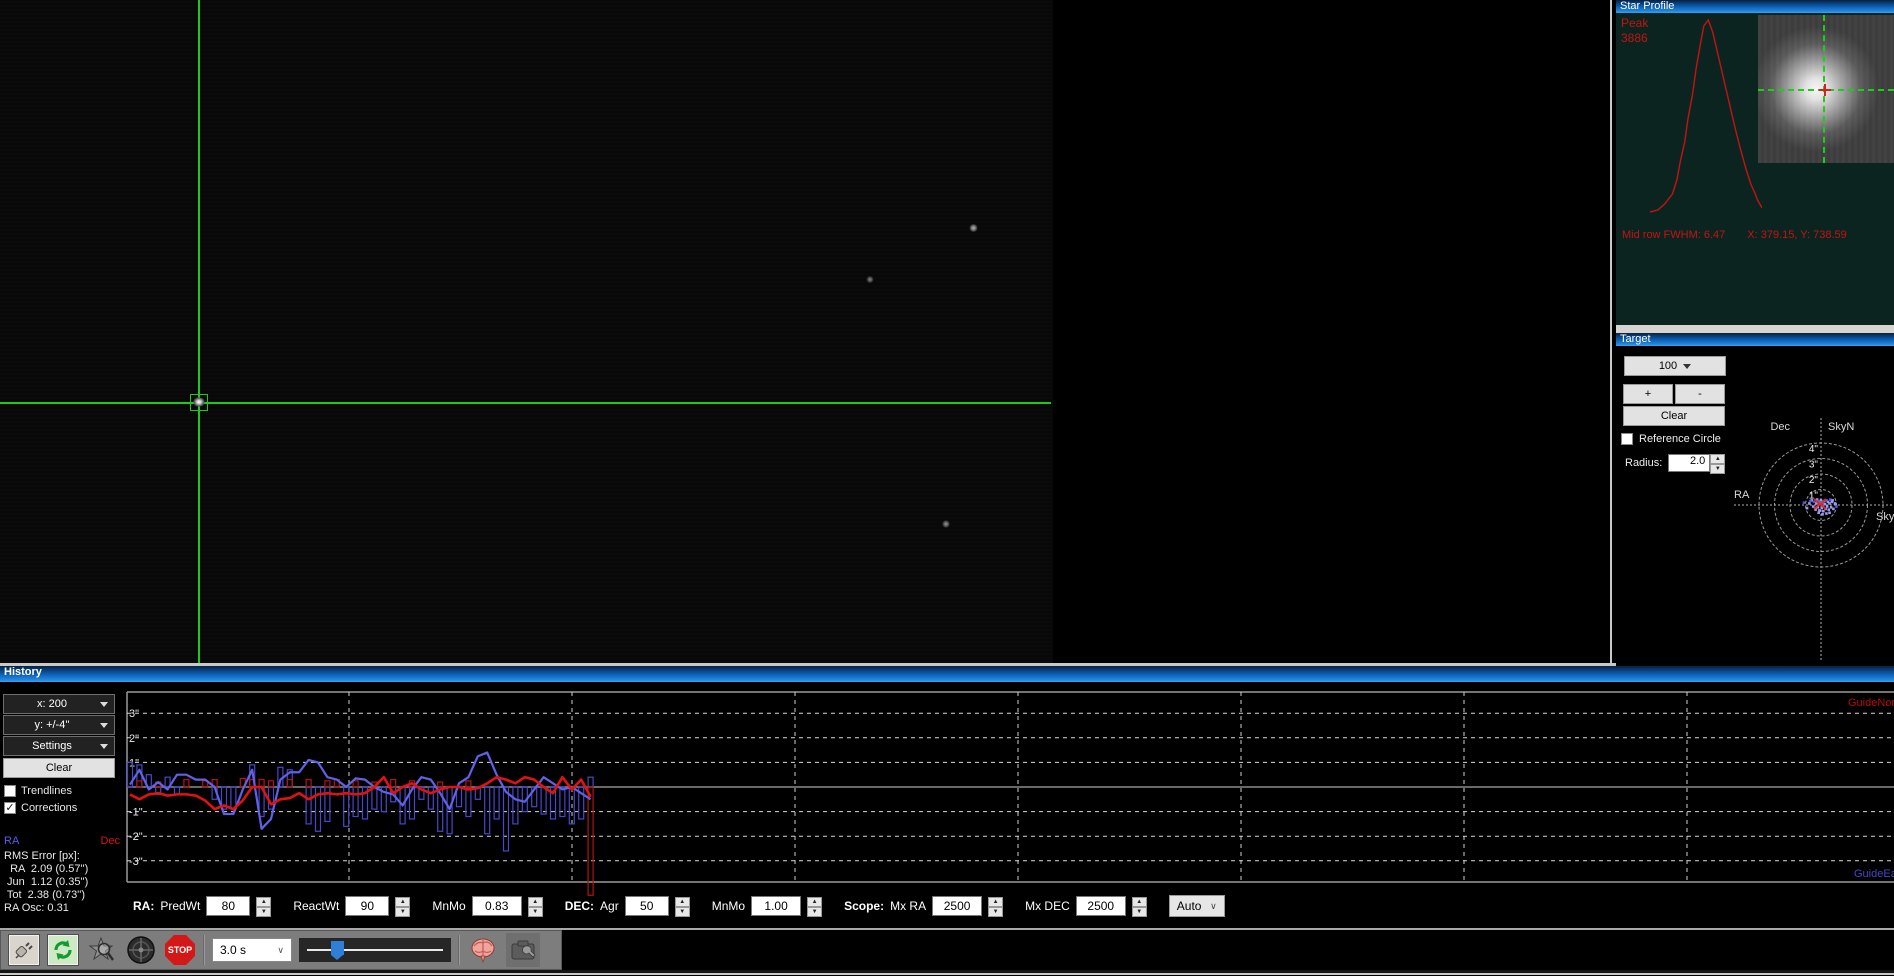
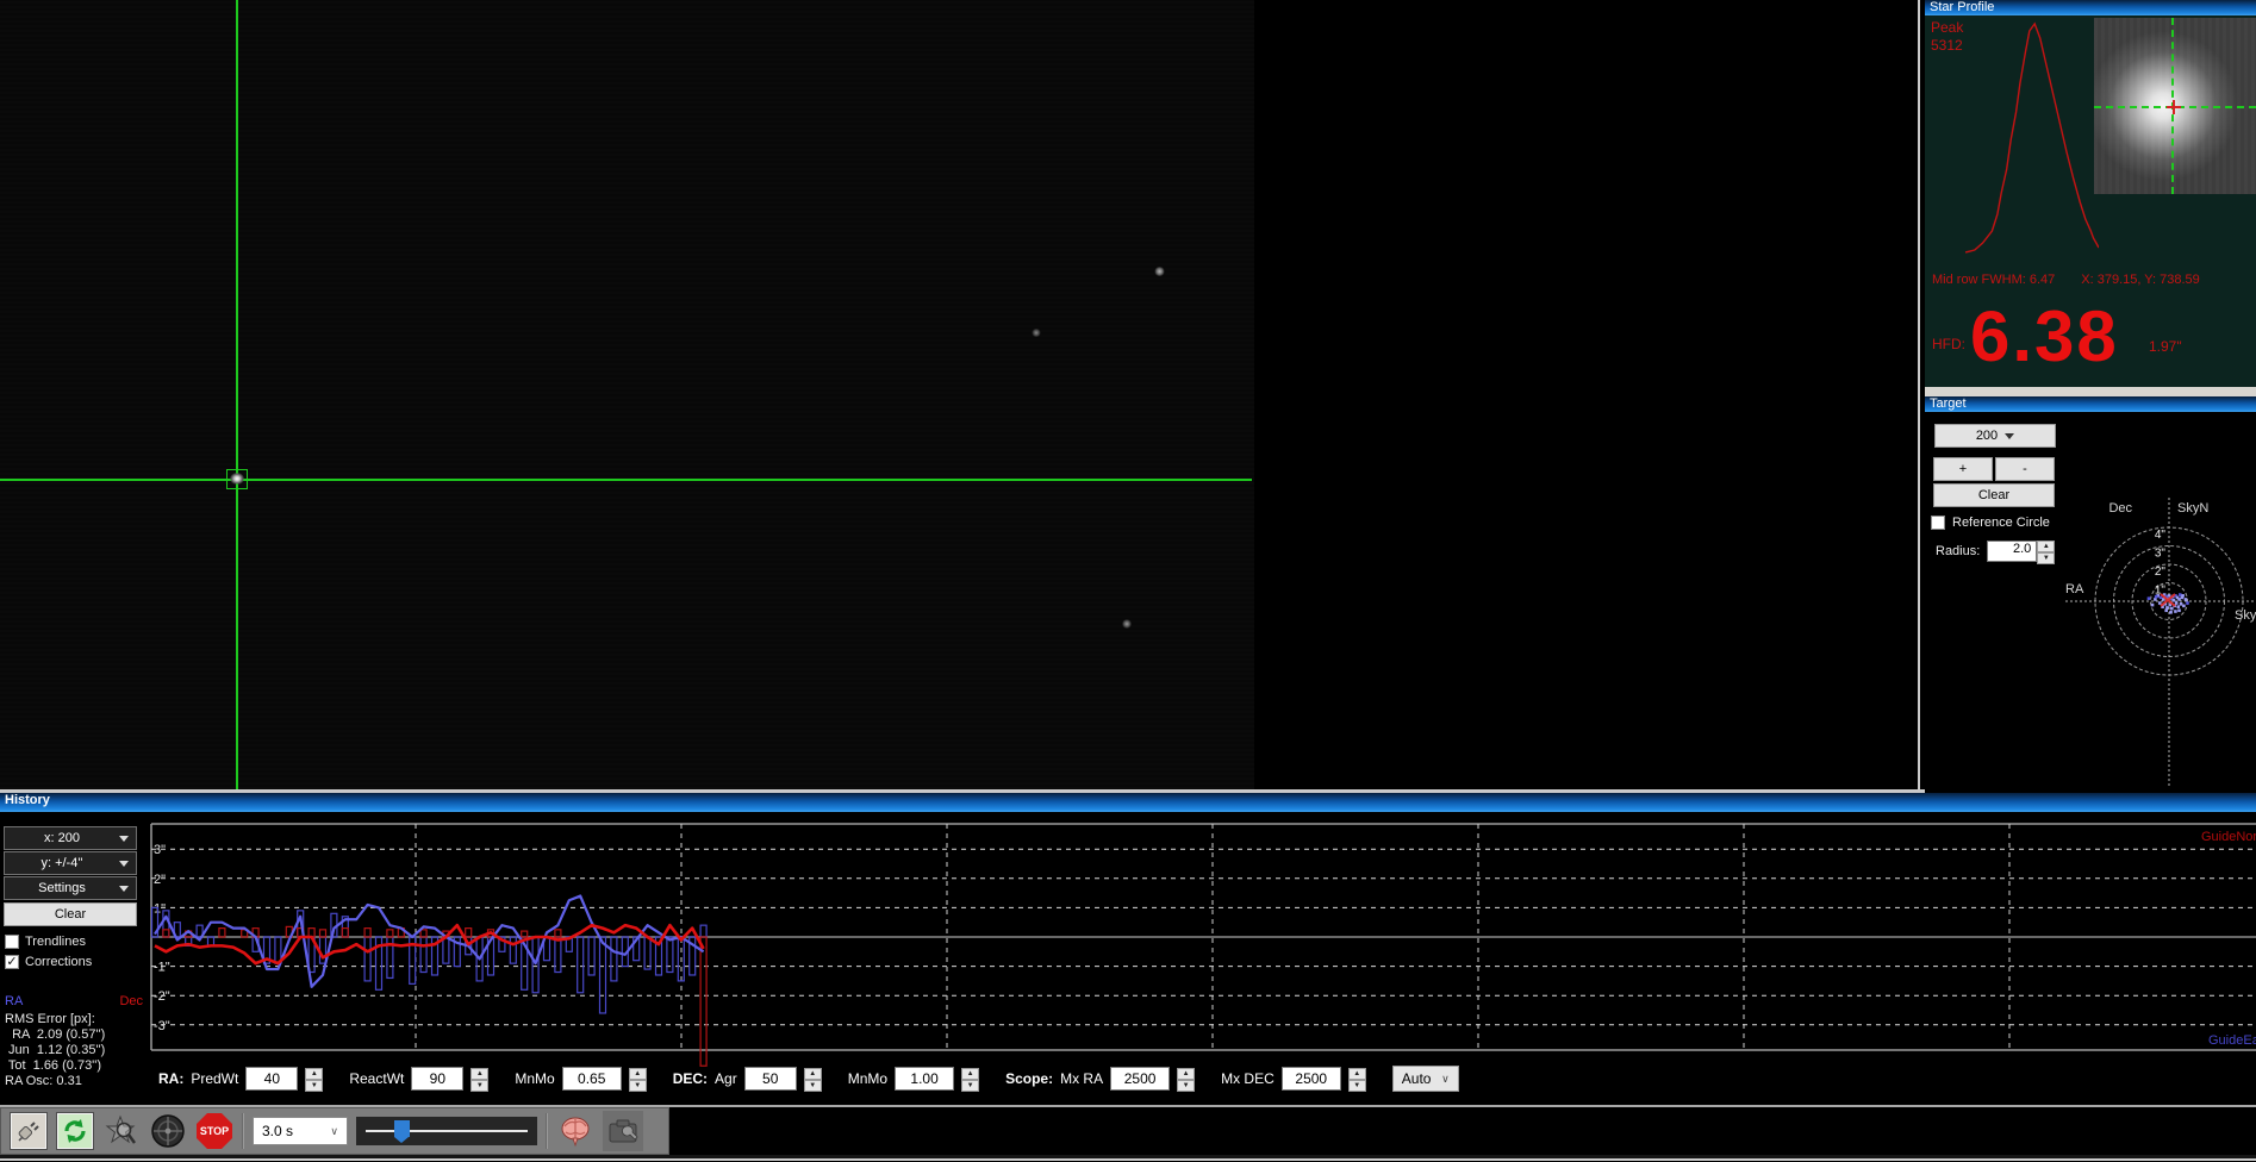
  Star Profile
  Peak
- 3886
+ 5312
  Mid row FWHM: 6.47
  X: 379.15, Y: 738.59
+ HFD:
+ 6.38
+ 1.97"
  Target
- 100
+ 200
  +
  -
  Clear
  Reference Circle
  Radius:
  2.0
  1"
  2"
  3"
  4"
  Dec
  SkyN
  RA
  Sky
  History
  x: 200
  y: +/-4''
  Settings
  Clear
  Trendlines
  ✓
  Corrections
  RA
  Dec
  RMS Error [px]:
  RA 2.09 (0.57'')
  Jun 1.12 (0.35'')
- Tot 2.38 (0.73'')
+ Tot 1.66 (0.73'')
  RA Osc: 0.31
  3"
  2"
  -1"
  -2"
  -3"
  GuideNor
  RA:
  PredWt
- 80
+ 40
  ReactWt
  90
  MnMo
- 0.83
+ 0.65
  DEC:
  Agr
  50
  MnMo
  1.00
  Scope:
  Mx RA
  2500
  Mx DEC
  2500
  Auto
  ∨
  STOP
  3.0 s
  ∨
